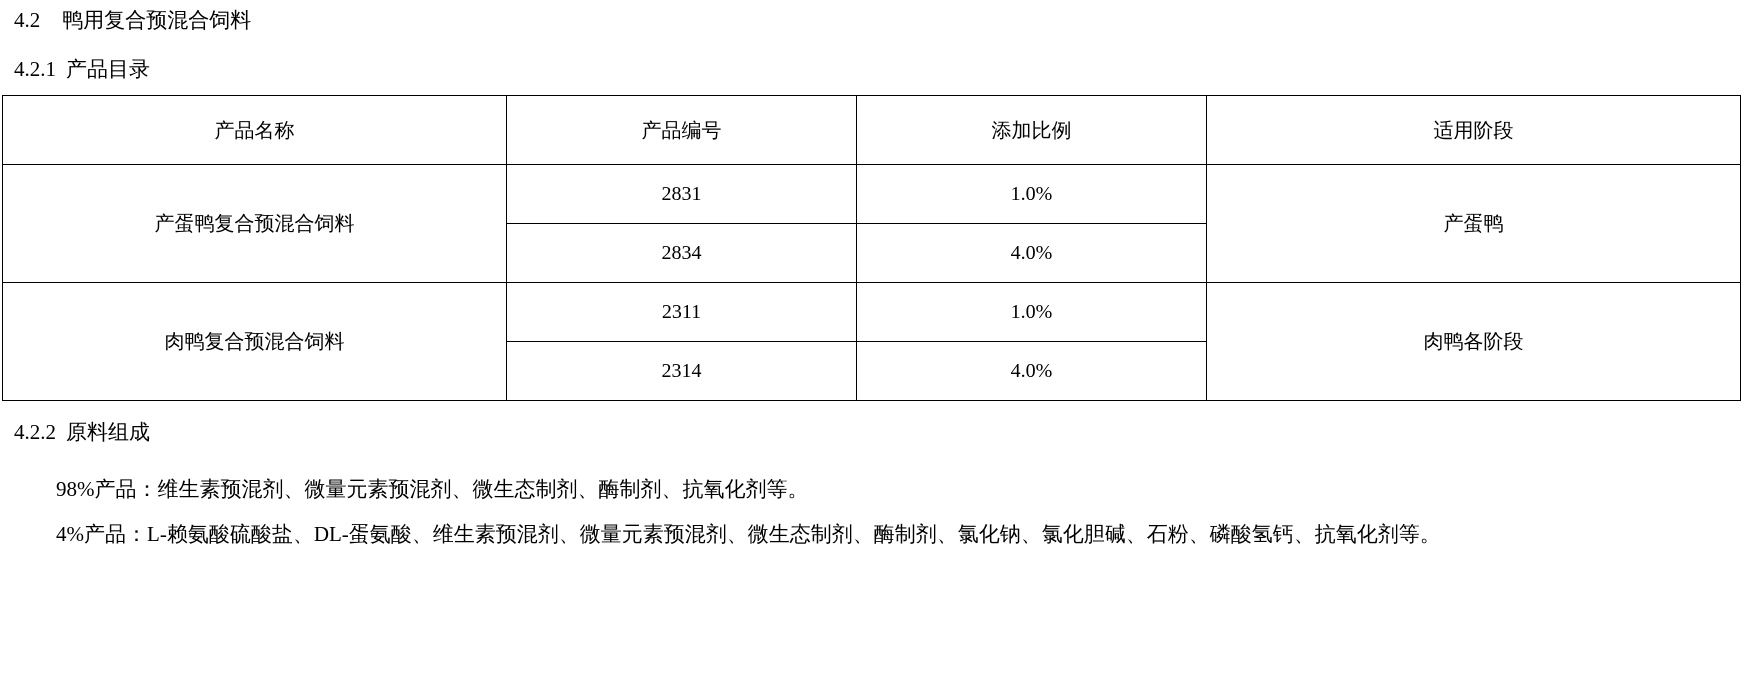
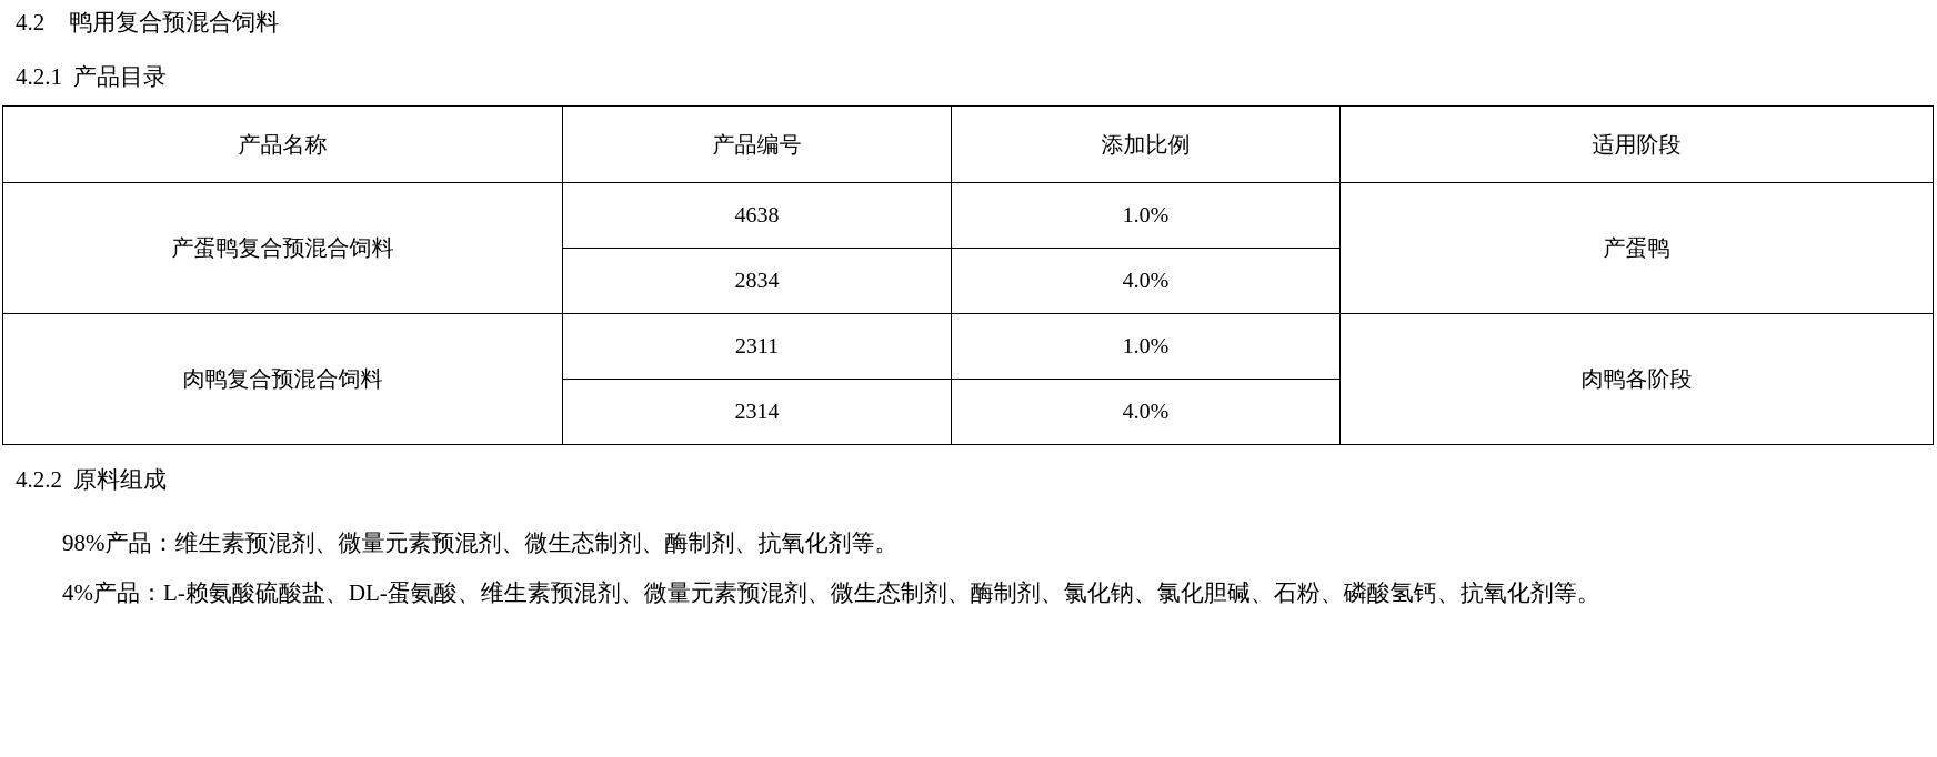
  4.2 鸭用复合预混合饲料
  4.2.1 产品目录
  产品名称	产品编号	添加比例	适用阶段
- 产蛋鸭复合预混合饲料	2831	1.0%	产蛋鸭
+ 产蛋鸭复合预混合饲料	4638	1.0%	产蛋鸭
  2834	4.0%
  肉鸭复合预混合饲料	2311	1.0%	肉鸭各阶段
  2314	4.0%
  4.2.2 原料组成
  98%产品：维生素预混剂、微量元素预混剂、微生态制剂、酶制剂、抗氧化剂等。
  4%产品：L-赖氨酸硫酸盐、DL-蛋氨酸、维生素预混剂、微量元素预混剂、微生态制剂、酶制剂、氯化钠、氯化胆碱、石粉、磷酸氢钙、抗氧化剂等。
